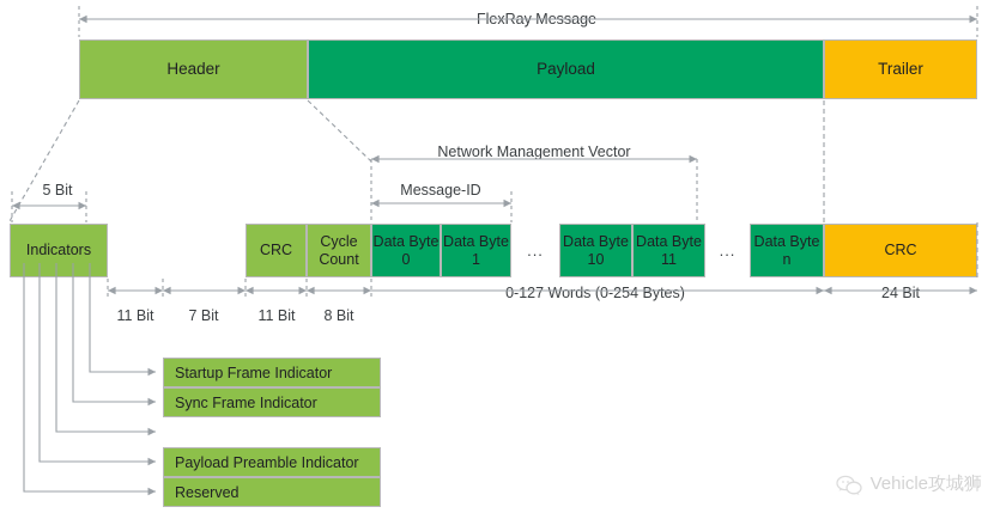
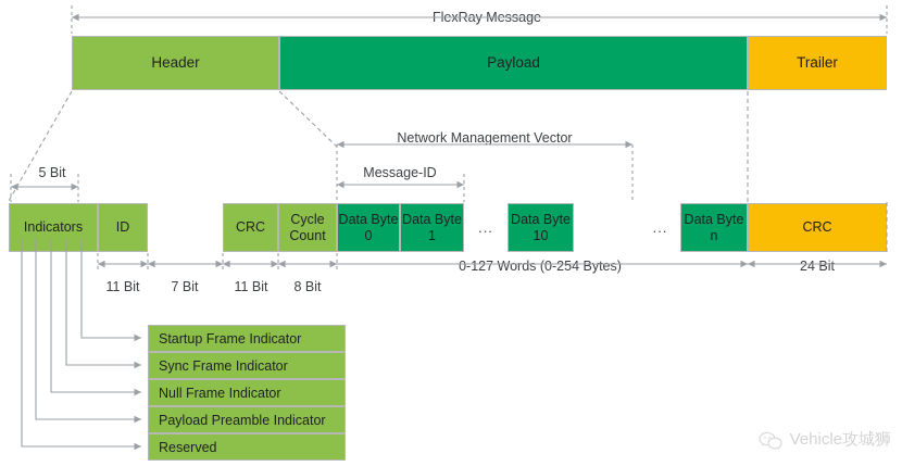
  Header
  Payload
  Trailer
  Indicators
+ ID
  CRC
  Cycle Count
  Data Byte 0
  Data Byte 1
  ...
  Data Byte 10
- Data Byte 11
  ...
  Data Byte n
  CRC
  Network Management Vector
  Message-ID
  5 Bit
  11 Bit
  7 Bit
  11 Bit
  8 Bit
  0-127 Words (0-254 Bytes)
  24 Bit
  Startup Frame Indicator
  Sync Frame Indicator
+ Null Frame Indicator
  Payload Preamble Indicator
  Reserved
  Vehicle攻城狮
